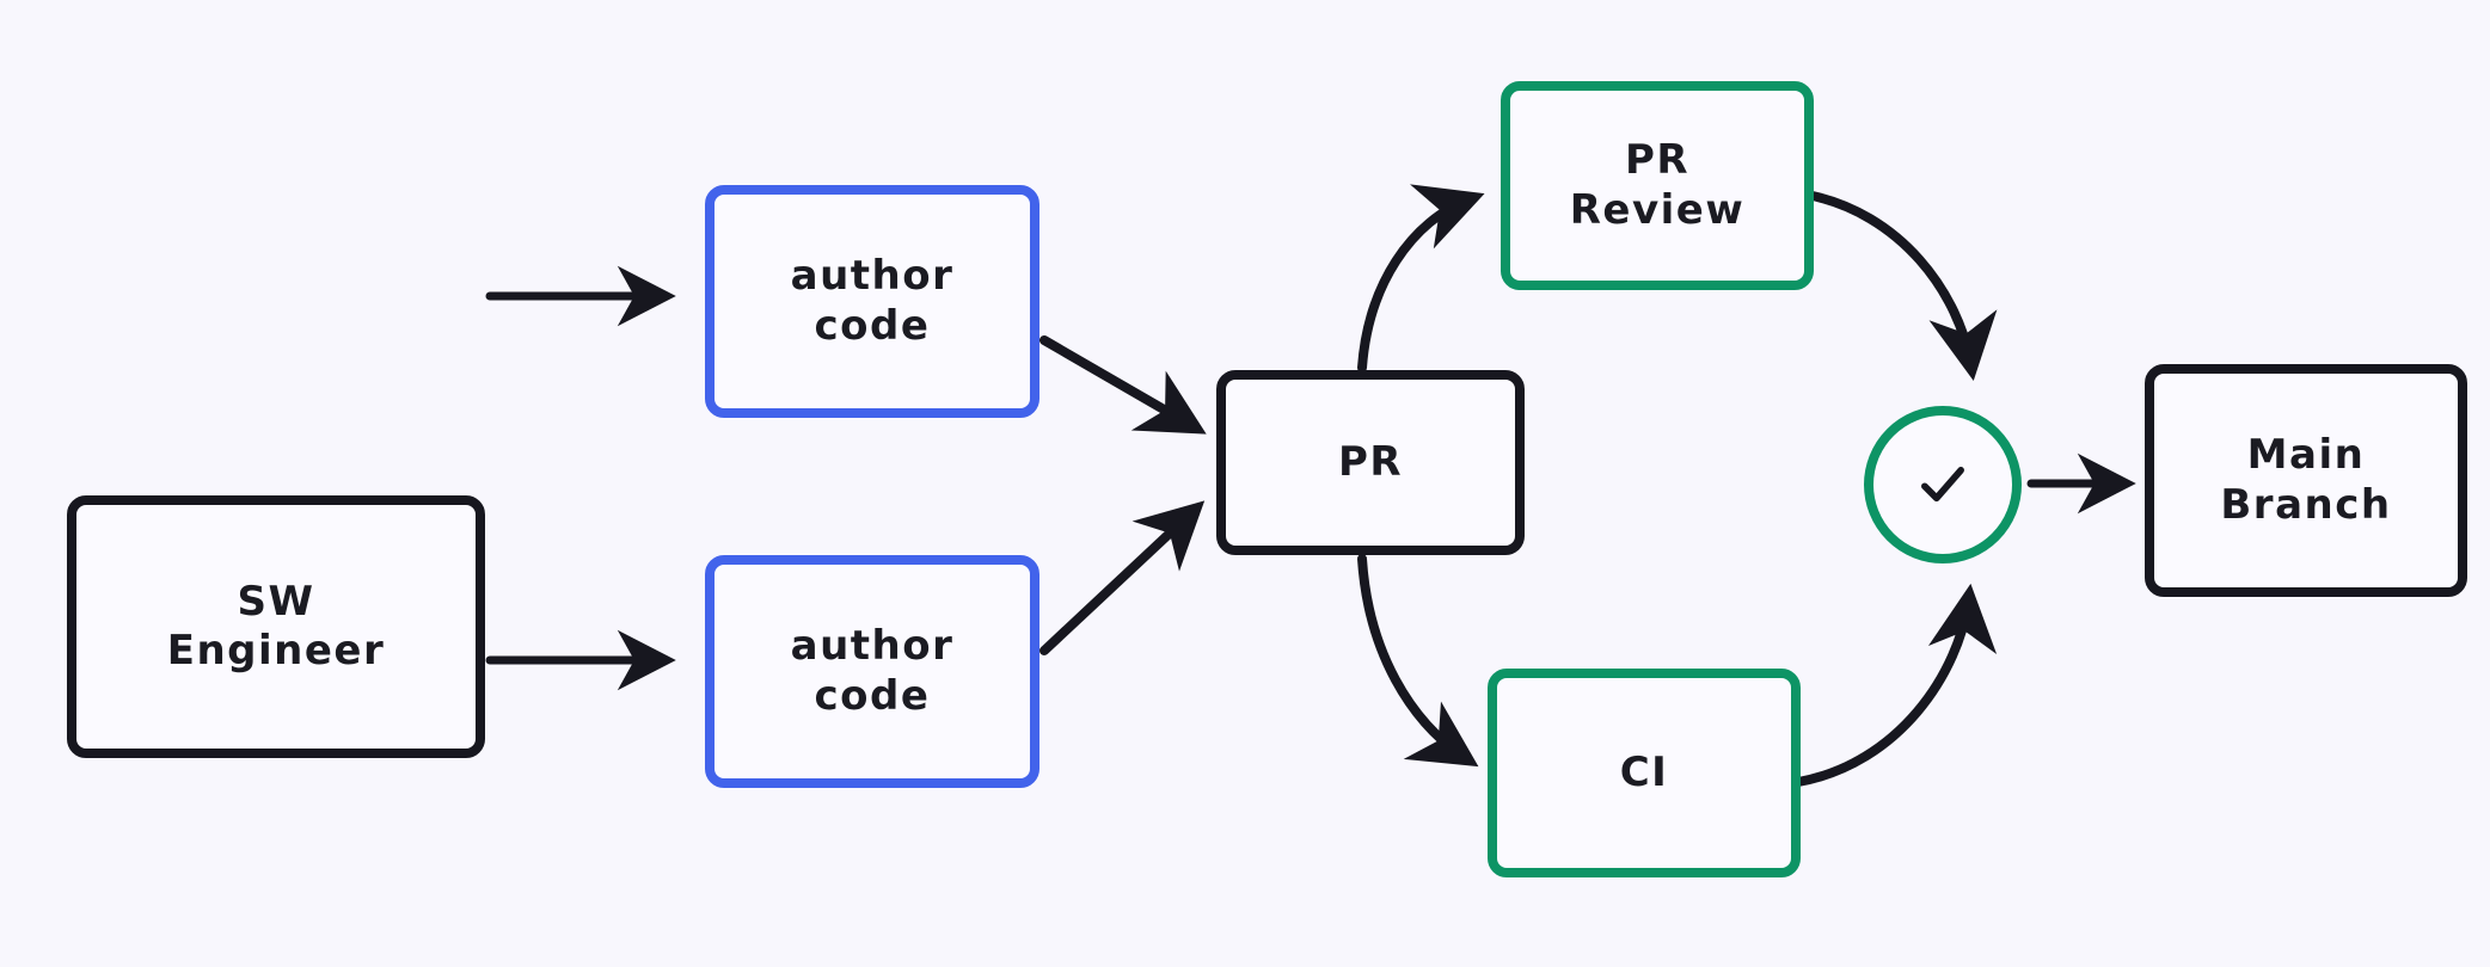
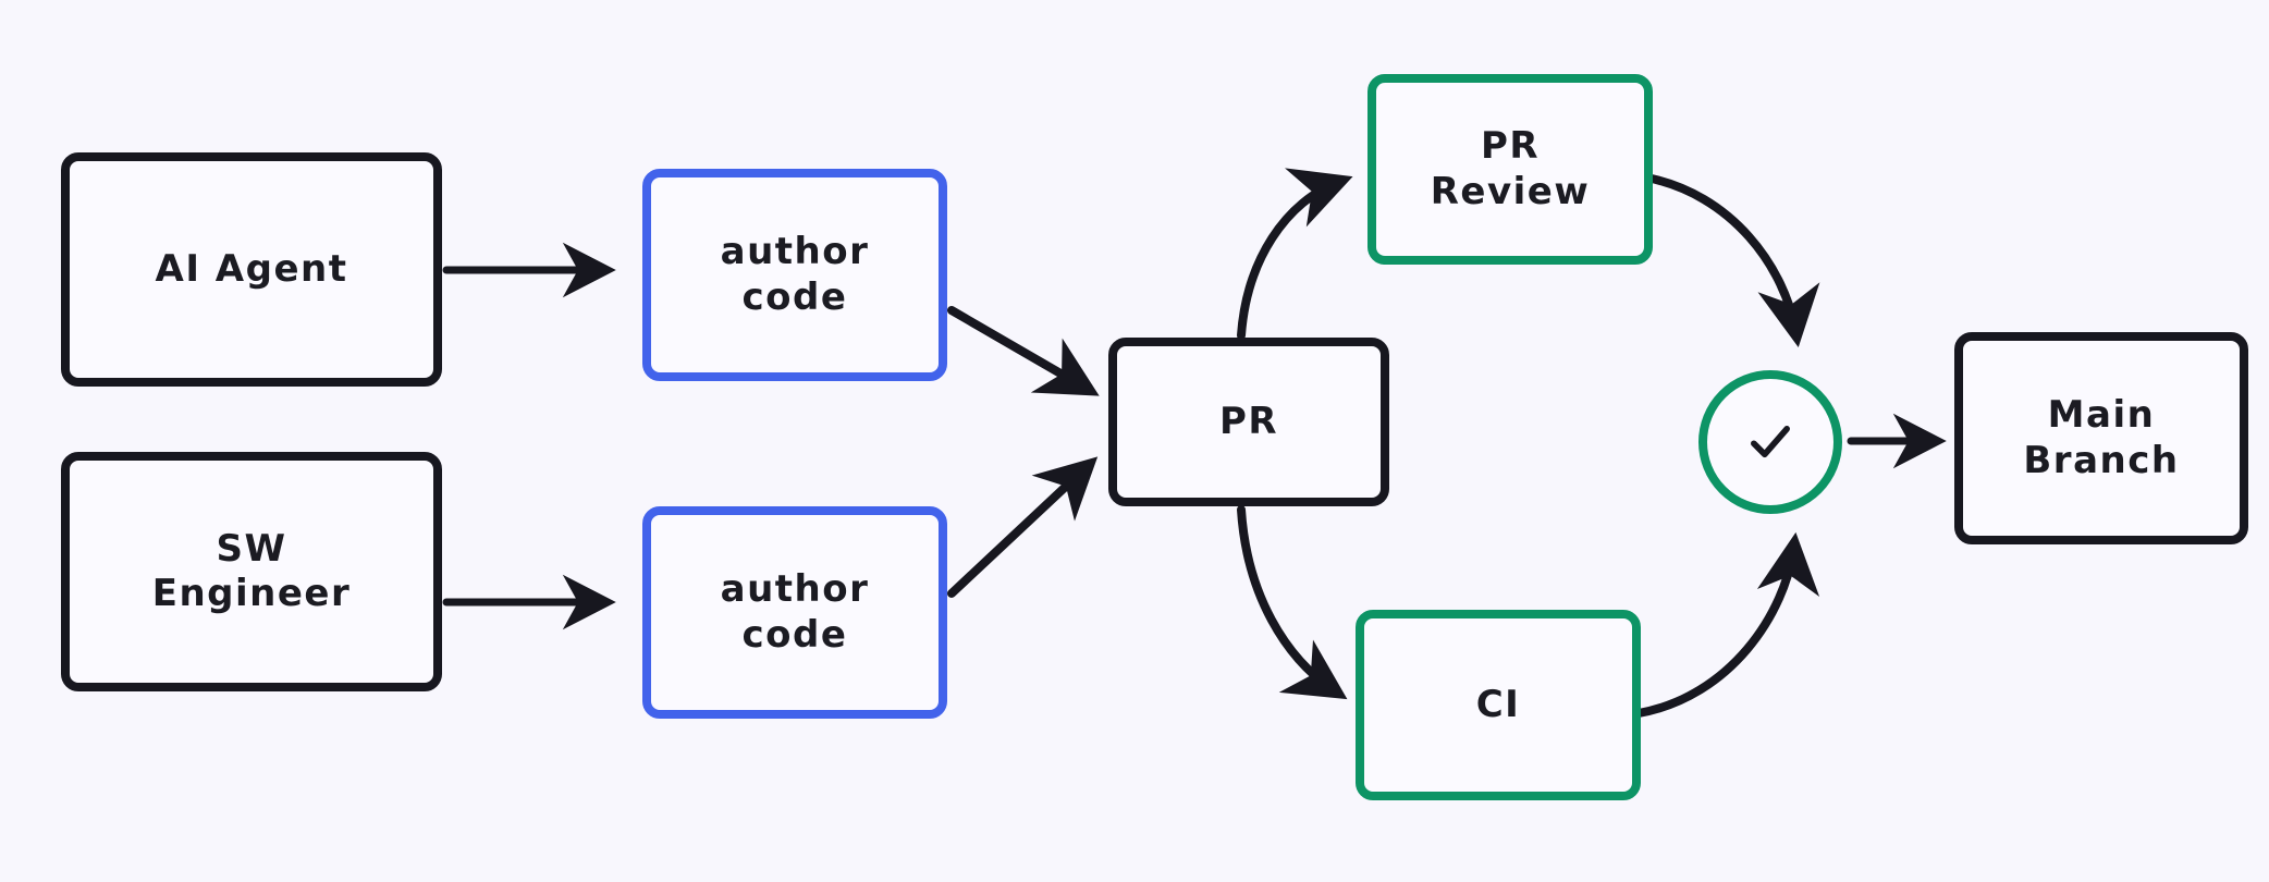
+ AI Agent
  SW
  Engineer
  author
  code
  author
  code
  PR
  PR
  Review
  CI
  Main
  Branch
